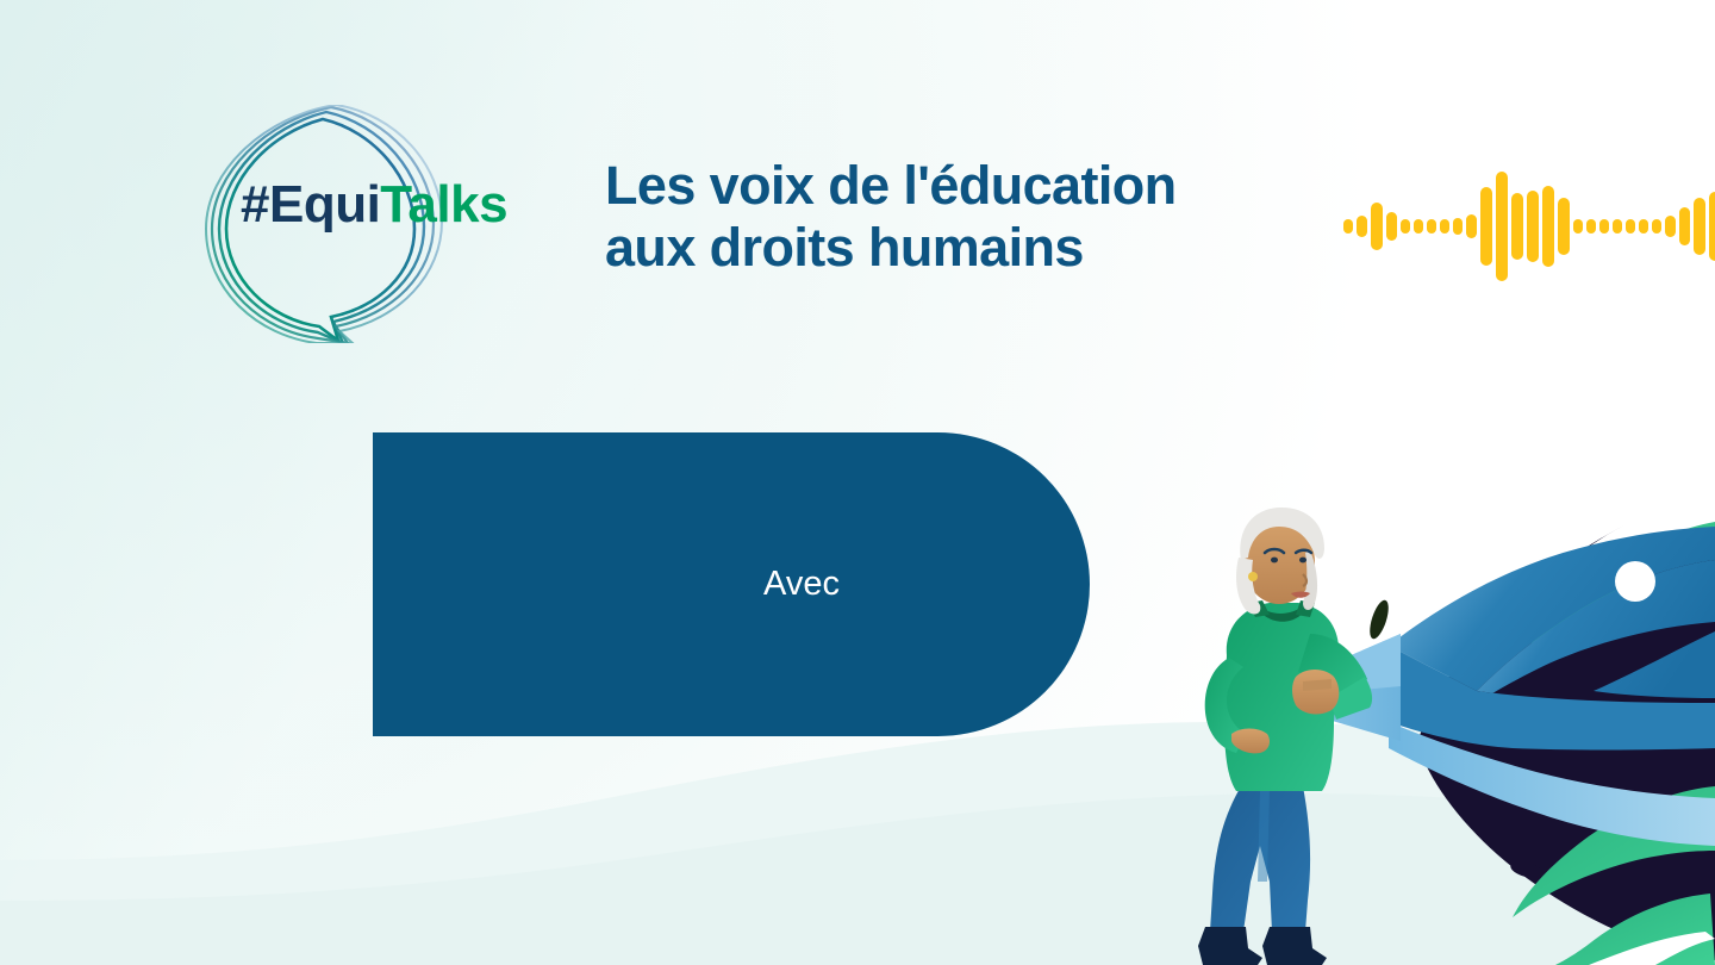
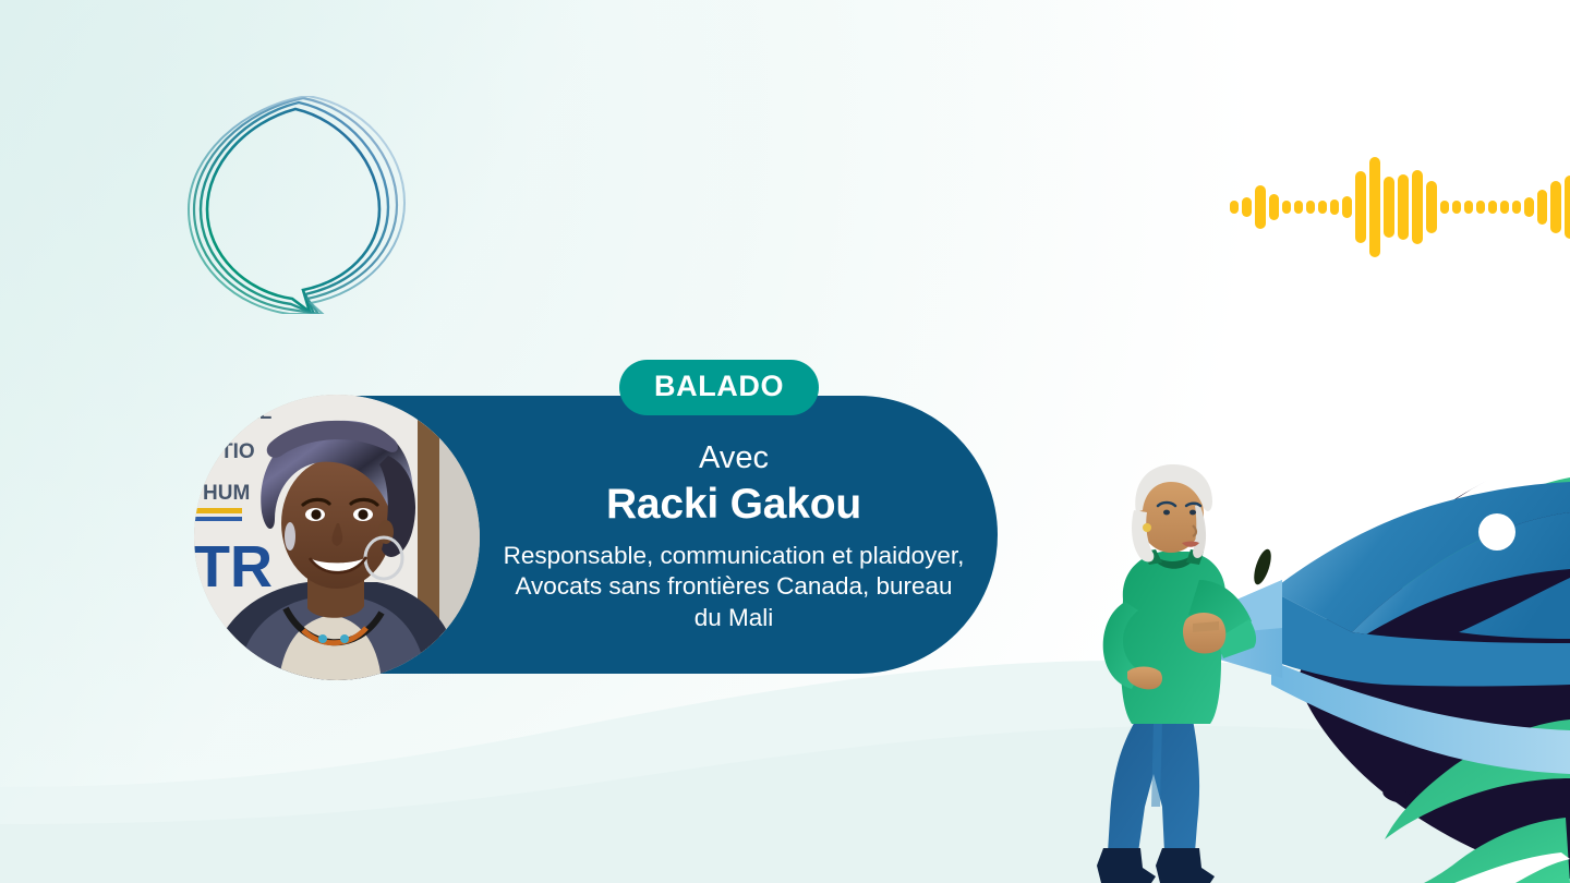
- #EquiTalks
- Les voix de l'éducation
- aux droits humains
  Avec
+ Racki Gakou
+ Responsable, communication et plaidoyer, Avocats sans frontières Canada, bureau du Mali
+ BALADO
+ TIO
+ HUM
+ TR
